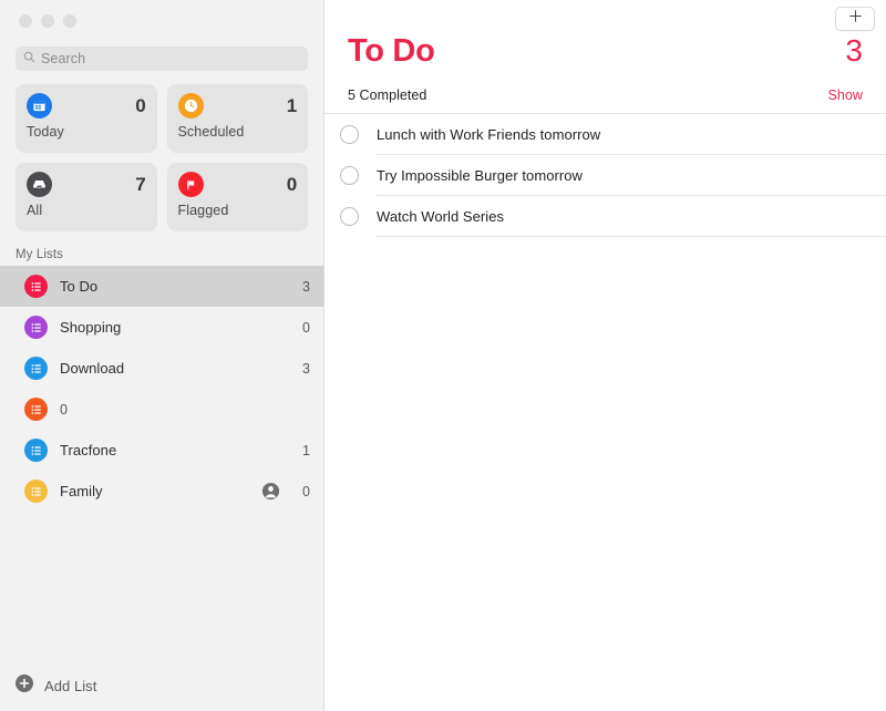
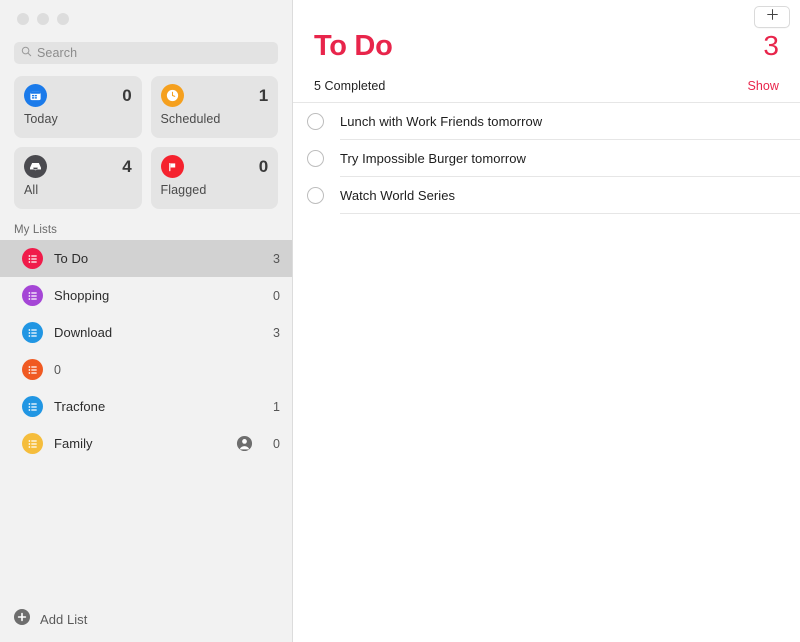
  Search
  0
  Today
  1
  Scheduled
- 7
+ 4
  All
  0
  Flagged
  My Lists
  To Do
  3
  Shopping
  0
  Download
  3
  0
  Tracfone
  1
  Family
  0
  Add List
  To Do
  3
  5 Completed
  Show
  Lunch with Work Friends tomorrow
  Try Impossible Burger tomorrow
  Watch World Series
